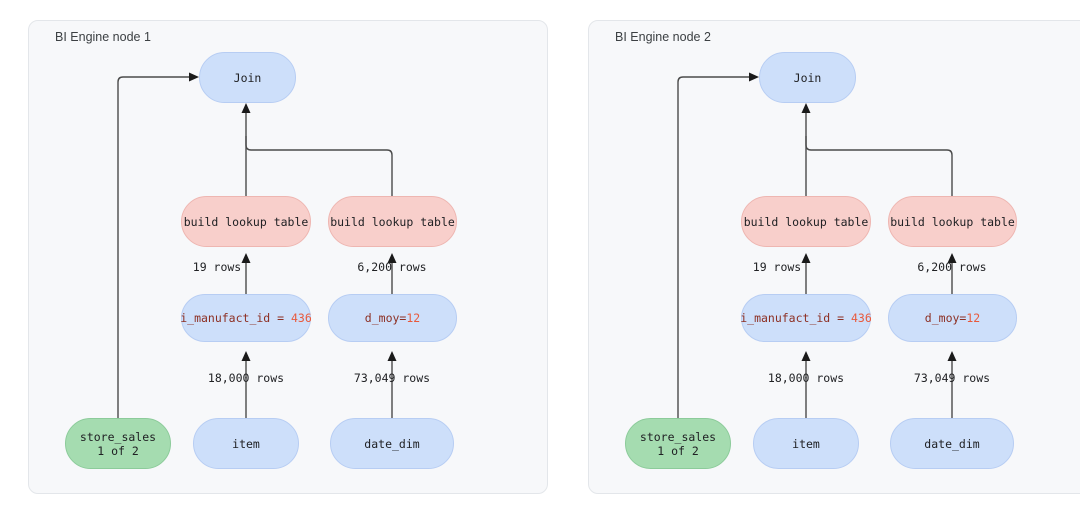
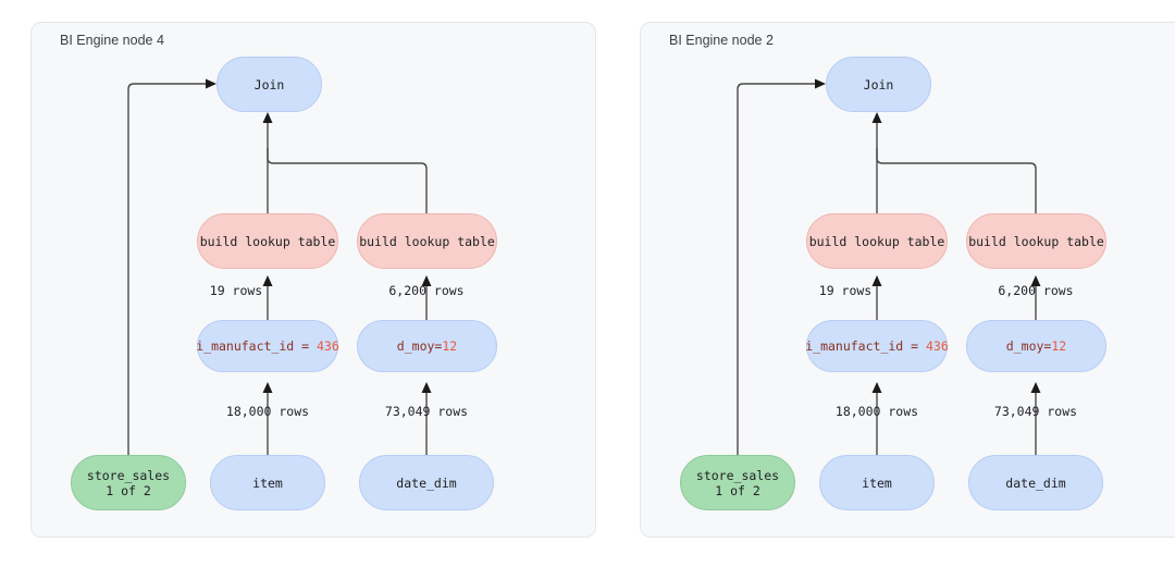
- BI Engine node 1
+ BI Engine node 4
  Join
  build lookup table
  build lookup table
  i_manufact_id =
  436
  d_moy=
  12
  store_sales
  1 of 2
  item
  date_dim
  19 rows
  6,200 rows
  18,000 rows
  73,049 rows
  BI Engine node 2
  Join
  build lookup table
  build lookup table
  i_manufact_id =
  436
  d_moy=
  12
  store_sales
  1 of 2
  item
  date_dim
  19 rows
  6,200 rows
  18,000 rows
  73,049 rows
